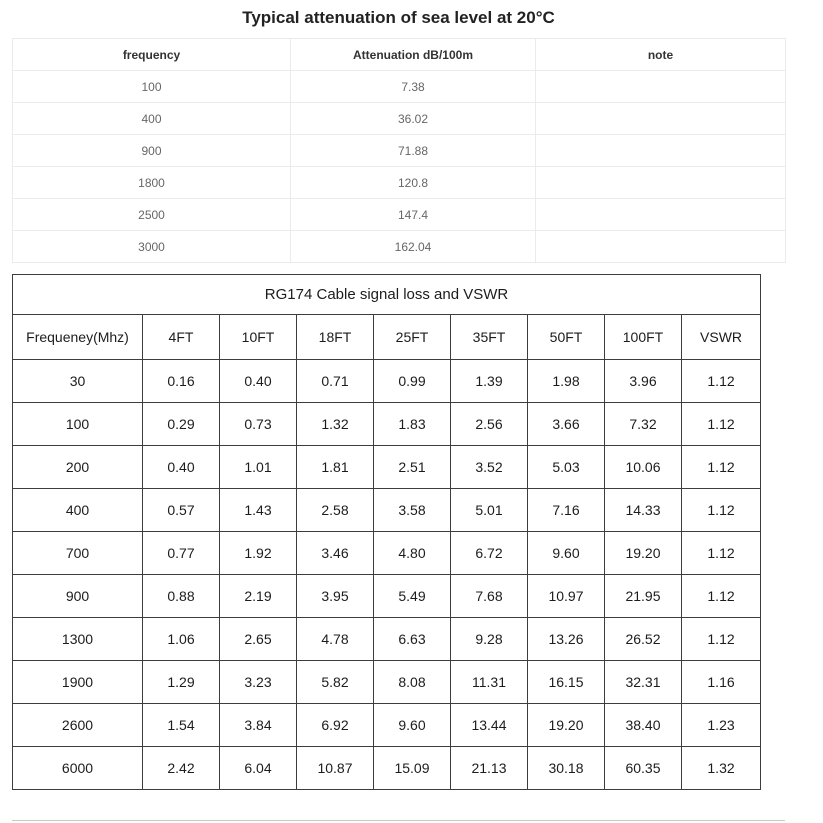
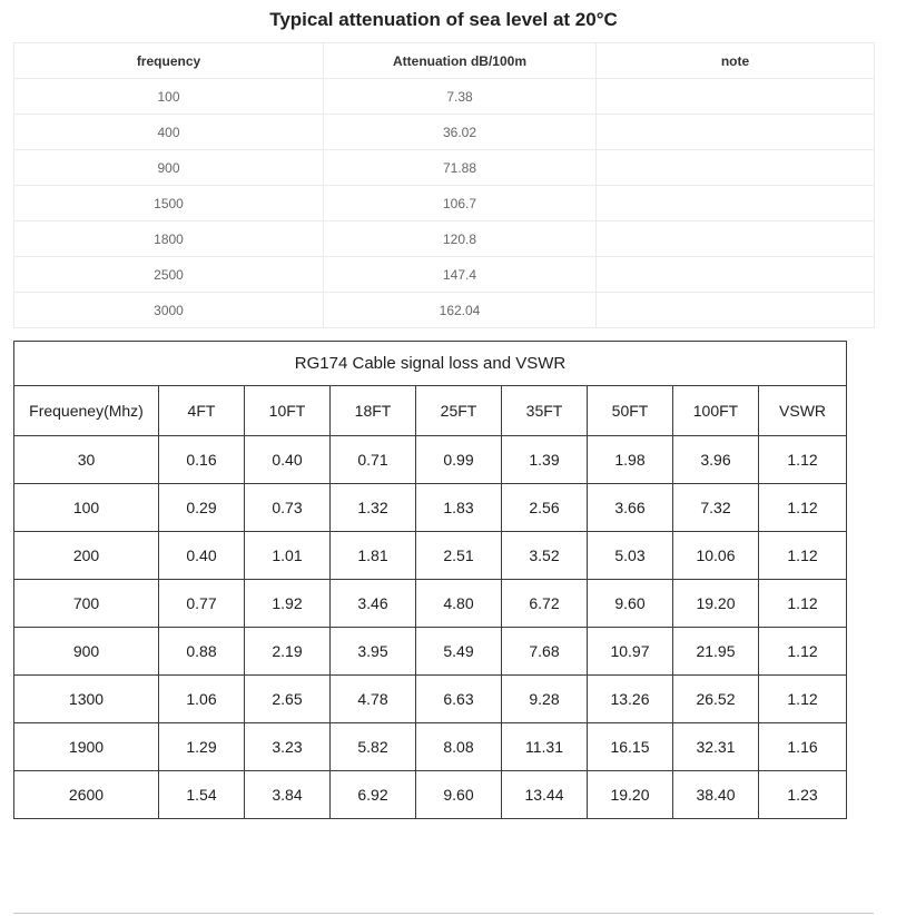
  Typical attenuation of sea level at 20°C
  frequency	Attenuation dB/100m	note
  100	7.38
  400	36.02
  900	71.88
+ 1500	106.7
  1800	120.8
  2500	147.4
  3000	162.04
  RG174 Cable signal loss and VSWR
  Frequeney(Mhz)	4FT	10FT	18FT	25FT	35FT	50FT	100FT	VSWR
  30	0.16	0.40	0.71	0.99	1.39	1.98	3.96	1.12
  100	0.29	0.73	1.32	1.83	2.56	3.66	7.32	1.12
  200	0.40	1.01	1.81	2.51	3.52	5.03	10.06	1.12
- 400	0.57	1.43	2.58	3.58	5.01	7.16	14.33	1.12
  700	0.77	1.92	3.46	4.80	6.72	9.60	19.20	1.12
  900	0.88	2.19	3.95	5.49	7.68	10.97	21.95	1.12
  1300	1.06	2.65	4.78	6.63	9.28	13.26	26.52	1.12
  1900	1.29	3.23	5.82	8.08	11.31	16.15	32.31	1.16
  2600	1.54	3.84	6.92	9.60	13.44	19.20	38.40	1.23
- 6000	2.42	6.04	10.87	15.09	21.13	30.18	60.35	1.32
